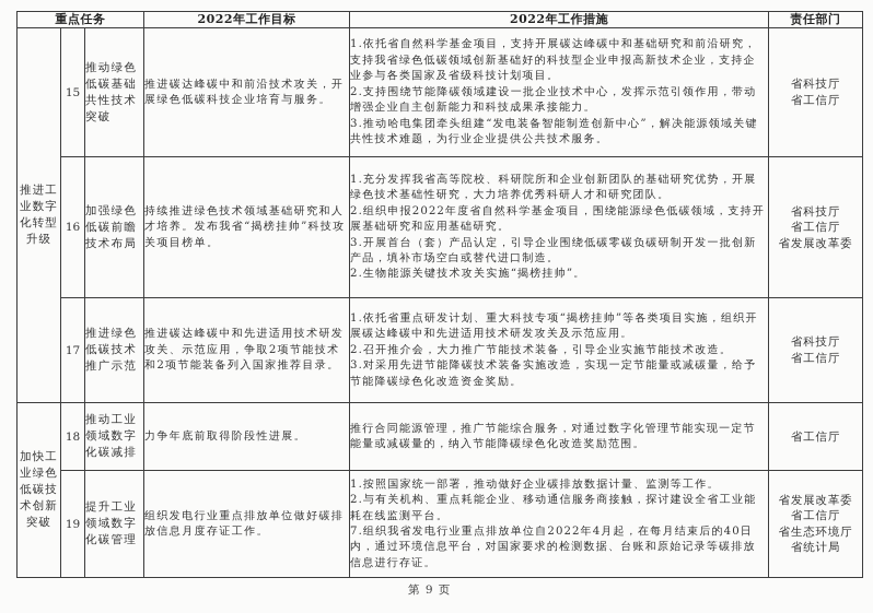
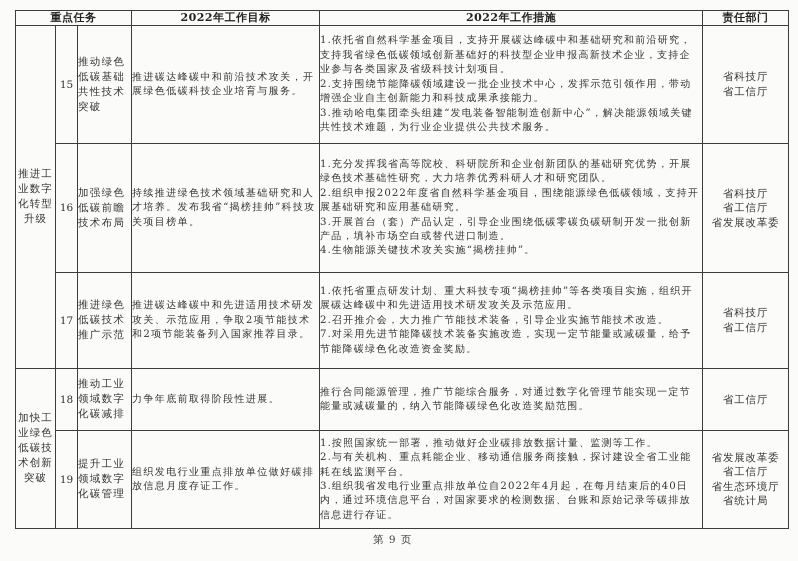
  重点任务	2022年工作目标	2022年工作措施	责任部门
  推进工业数字化转型升级	15	推动绿色低碳基础共性技术突破	推进碳达峰碳中和前沿技术攻关，开展绿色低碳科技企业培育与服务。	1.依托省自然科学基金项目，支持开展碳达峰碳中和基础研究和前沿研究，支持我省绿色低碳领域创新基础好的科技型企业申报高新技术企业，支持企业参与各类国家及省级科技计划项目。 2.支持围绕节能降碳领域建设一批企业技术中心，发挥示范引领作用，带动增强企业自主创新能力和科技成果承接能力。 3.推动哈电集团牵头组建“发电装备智能制造创新中心”，解决能源领域关键共性技术难题，为行业企业提供公共技术服务。	省科技厅 省工信厅
- 16	加强绿色低碳前瞻技术布局	持续推进绿色技术领域基础研究和人才培养。发布我省“揭榜挂帅”科技攻关项目榜单。	1.充分发挥我省高等院校、科研院所和企业创新团队的基础研究优势，开展绿色技术基础性研究，大力培养优秀科研人才和研究团队。 2.组织申报2022年度省自然科学基金项目，围绕能源绿色低碳领域，支持开展基础研究和应用基础研究。 3.开展首台（套）产品认定，引导企业围绕低碳零碳负碳研制开发一批创新产品，填补市场空白或替代进口制造。 2.生物能源关键技术攻关实施“揭榜挂帅”。	省科技厅 省工信厅 省发展改革委
+ 16	加强绿色低碳前瞻技术布局	持续推进绿色技术领域基础研究和人才培养。发布我省“揭榜挂帅”科技攻关项目榜单。	1.充分发挥我省高等院校、科研院所和企业创新团队的基础研究优势，开展绿色技术基础性研究，大力培养优秀科研人才和研究团队。 2.组织申报2022年度省自然科学基金项目，围绕能源绿色低碳领域，支持开展基础研究和应用基础研究。 3.开展首台（套）产品认定，引导企业围绕低碳零碳负碳研制开发一批创新产品，填补市场空白或替代进口制造。 4.生物能源关键技术攻关实施“揭榜挂帅”。	省科技厅 省工信厅 省发展改革委
- 17	推进绿色低碳技术推广示范	推进碳达峰碳中和先进适用技术研发攻关、示范应用，争取2项节能技术和2项节能装备列入国家推荐目录。	1.依托省重点研发计划、重大科技专项“揭榜挂帅”等各类项目实施，组织开展碳达峰碳中和先进适用技术研发攻关及示范应用。 2.召开推介会，大力推广节能技术装备，引导企业实施节能技术改造。 3.对采用先进节能降碳技术装备实施改造，实现一定节能量或减碳量，给予节能降碳绿色化改造资金奖励。	省科技厅 省工信厅
+ 17	推进绿色低碳技术推广示范	推进碳达峰碳中和先进适用技术研发攻关、示范应用，争取2项节能技术和2项节能装备列入国家推荐目录。	1.依托省重点研发计划、重大科技专项“揭榜挂帅”等各类项目实施，组织开展碳达峰碳中和先进适用技术研发攻关及示范应用。 2.召开推介会，大力推广节能技术装备，引导企业实施节能技术改造。 7.对采用先进节能降碳技术装备实施改造，实现一定节能量或减碳量，给予节能降碳绿色化改造资金奖励。	省科技厅 省工信厅
  加快工业绿色低碳技术创新突破	18	推动工业领域数字化碳减排	力争年底前取得阶段性进展。	推行合同能源管理，推广节能综合服务，对通过数字化管理节能实现一定节能量或减碳量的，纳入节能降碳绿色化改造奖励范围。	省工信厅
- 19	提升工业领域数字化碳管理	组织发电行业重点排放单位做好碳排放信息月度存证工作。	1.按照国家统一部署，推动做好企业碳排放数据计量、监测等工作。 2.与有关机构、重点耗能企业、移动通信服务商接触，探讨建设全省工业能耗在线监测平台。 7.组织我省发电行业重点排放单位自2022年4月起，在每月结束后的40日内，通过环境信息平台，对国家要求的检测数据、台账和原始记录等碳排放信息进行存证。	省发展改革委 省工信厅 省生态环境厅 省统计局
+ 19	提升工业领域数字化碳管理	组织发电行业重点排放单位做好碳排放信息月度存证工作。	1.按照国家统一部署，推动做好企业碳排放数据计量、监测等工作。 2.与有关机构、重点耗能企业、移动通信服务商接触，探讨建设全省工业能耗在线监测平台。 3.组织我省发电行业重点排放单位自2022年4月起，在每月结束后的40日内，通过环境信息平台，对国家要求的检测数据、台账和原始记录等碳排放信息进行存证。	省发展改革委 省工信厅 省生态环境厅 省统计局
  第 9 页
